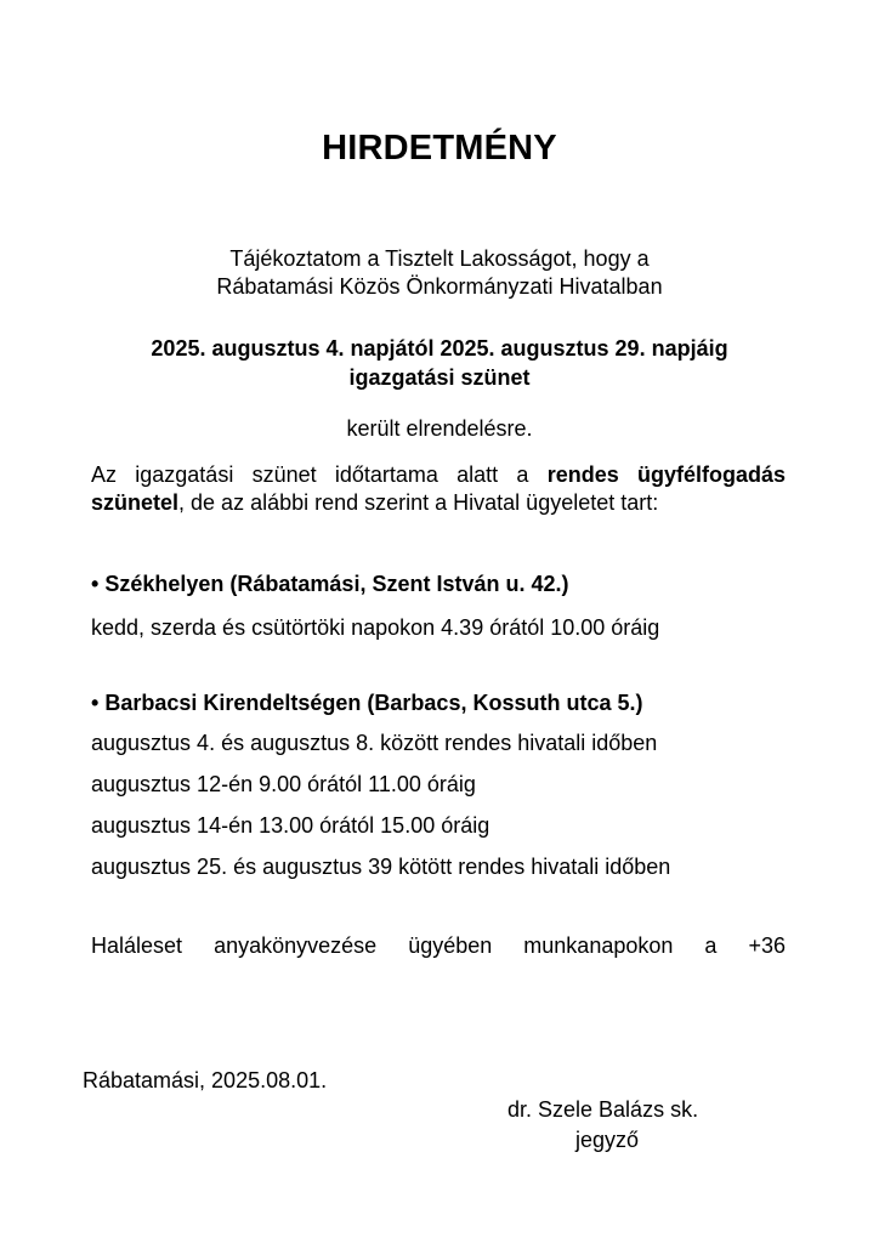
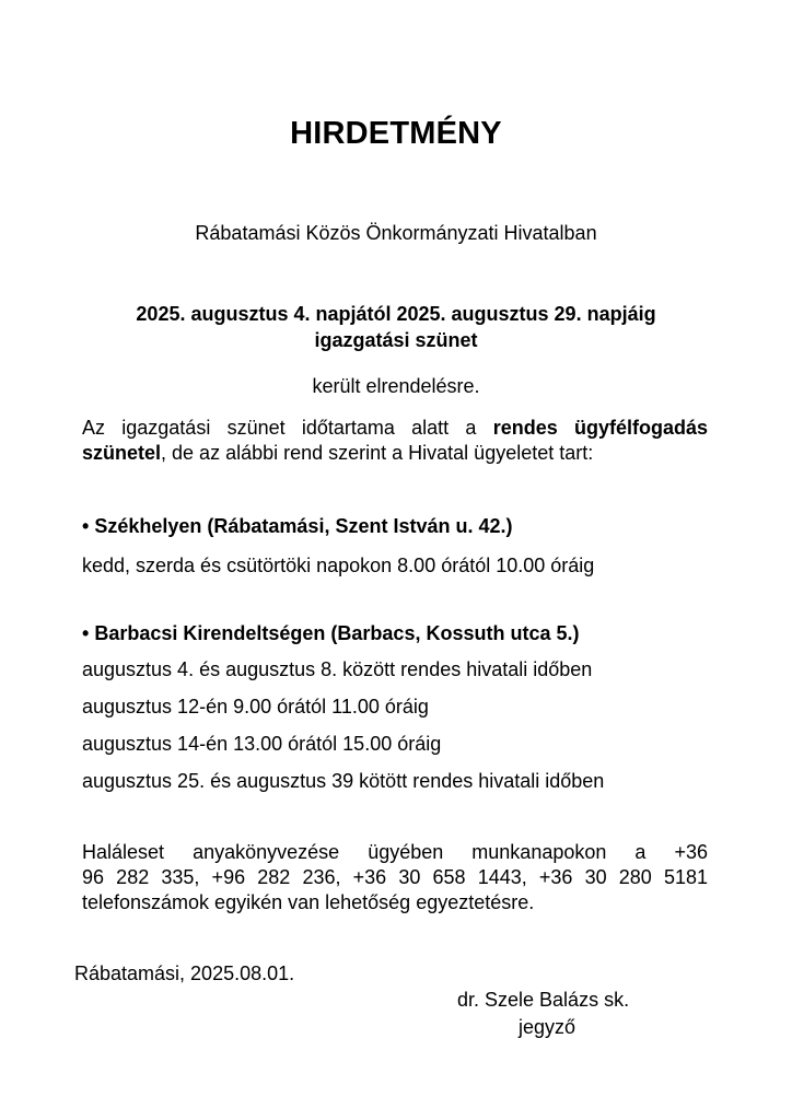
  HIRDETMÉNY
- Tájékoztatom a Tisztelt Lakosságot, hogy a
  Rábatamási Közös Önkormányzati Hivatalban
  2025. augusztus 4. napjától 2025. augusztus 29. napjáig
  igazgatási szünet
  került elrendelésre.
  Az igazgatási szünet időtartama alatt a rendes ügyfélfogadás szünetel, de az alábbi rend szerint a Hivatal ügyeletet tart:
  • Székhelyen (Rábatamási, Szent István u. 42.)
- kedd, szerda és csütörtöki napokon 4.39 órától 10.00 óráig
+ kedd, szerda és csütörtöki napokon 8.00 órától 10.00 óráig
  • Barbacsi Kirendeltségen (Barbacs, Kossuth utca 5.)
  augusztus 4. és augusztus 8. között rendes hivatali időben
  augusztus 12-én 9.00 órától 11.00 óráig
  augusztus 14-én 13.00 órától 15.00 óráig
  augusztus 25. és augusztus 39 kötött rendes hivatali időben
  Haláleset anyakönyvezése ügyében munkanapokon a +36
+ 96 282 335, +96 282 236, +36 30 658 1443, +36 30 280 5181
+ telefonszámok egyikén van lehetőség egyeztetésre.
  Rábatamási, 2025.08.01.
  dr. Szele Balázs sk.
  jegyző
